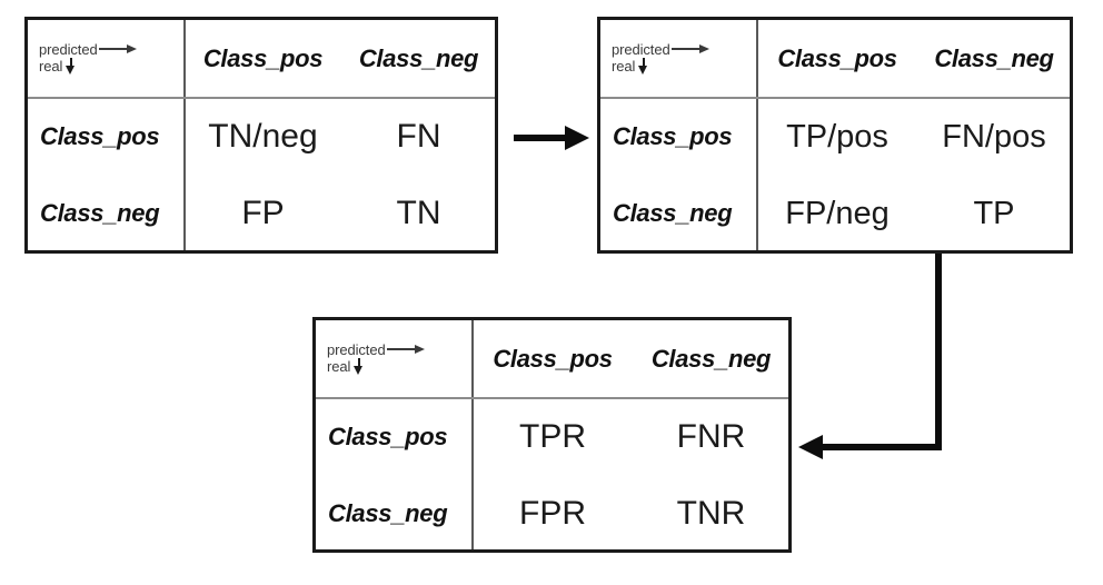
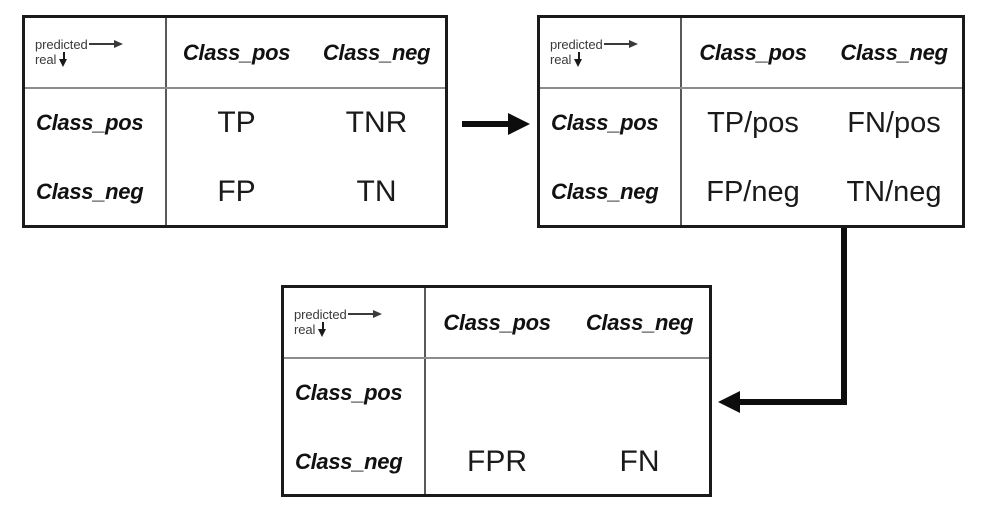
  predicted
  real
  Class_pos
  Class_neg
  Class_pos
  Class_neg
- TN/neg
+ TP
- FN
+ TNR
  FP
  TN
  predicted
  real
  Class_pos
  Class_neg
  Class_pos
  Class_neg
  TP/pos
  FN/pos
  FP/neg
- TP
+ TN/neg
  predicted
  real
  Class_pos
  Class_neg
  Class_pos
  Class_neg
- TPR
- FNR
  FPR
- TNR
+ FN
